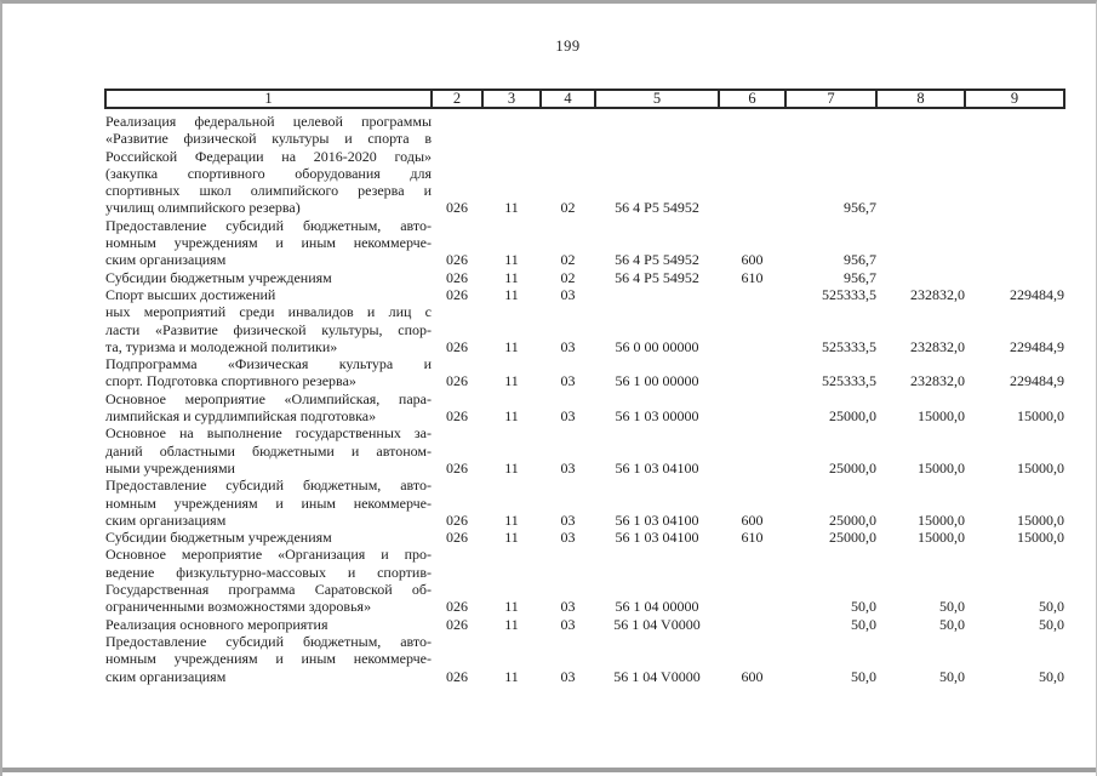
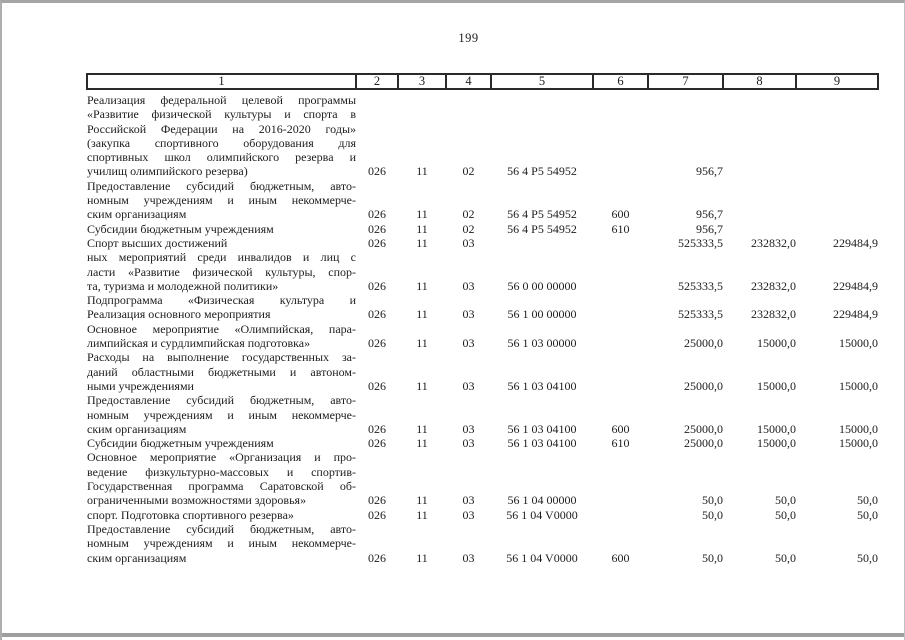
  199
  1	2	3	4	5	6	7	8	9
  Реализация федеральной целевой программы«Развитие физической культуры и спорта вРоссийской Федерации на 2016-2020 годы»(закупка спортивного оборудования дляспортивных школ олимпийского резерва иучилищ олимпийского резерва)	026	11	02	56 4 P5 54952		956,7
  Предоставление субсидий бюджетным, авто-номным учреждениям и иным некоммерче-ским организациям	026	11	02	56 4 P5 54952	600	956,7
  Субсидии бюджетным учреждениям	026	11	02	56 4 P5 54952	610	956,7
  Спорт высших достижений	026	11	03			525333,5	232832,0	229484,9
  ных мероприятий среди инвалидов и лиц сласти «Развитие физической культуры, спор-та, туризма и молодежной политики»	026	11	03	56 0 00 00000		525333,5	232832,0	229484,9
- Подпрограмма «Физическая культура испорт. Подготовка спортивного резерва»	026	11	03	56 1 00 00000		525333,5	232832,0	229484,9
+ Подпрограмма «Физическая культура иРеализация основного мероприятия	026	11	03	56 1 00 00000		525333,5	232832,0	229484,9
  Основное мероприятие «Олимпийская, пара-лимпийская и сурдлимпийская подготовка»	026	11	03	56 1 03 00000		25000,0	15000,0	15000,0
- Основное на выполнение государственных за-даний областными бюджетными и автоном-ными учреждениями	026	11	03	56 1 03 04100		25000,0	15000,0	15000,0
+ Расходы на выполнение государственных за-даний областными бюджетными и автоном-ными учреждениями	026	11	03	56 1 03 04100		25000,0	15000,0	15000,0
  Предоставление субсидий бюджетным, авто-номным учреждениям и иным некоммерче-ским организациям	026	11	03	56 1 03 04100	600	25000,0	15000,0	15000,0
  Субсидии бюджетным учреждениям	026	11	03	56 1 03 04100	610	25000,0	15000,0	15000,0
  Основное мероприятие «Организация и про-ведение физкультурно-массовых и спортив-Государственная программа Саратовской об-ограниченными возможностями здоровья»	026	11	03	56 1 04 00000		50,0	50,0	50,0
- Реализация основного мероприятия	026	11	03	56 1 04 V0000		50,0	50,0	50,0
+ спорт. Подготовка спортивного резерва»	026	11	03	56 1 04 V0000		50,0	50,0	50,0
  Предоставление субсидий бюджетным, авто-номным учреждениям и иным некоммерче-ским организациям	026	11	03	56 1 04 V0000	600	50,0	50,0	50,0
